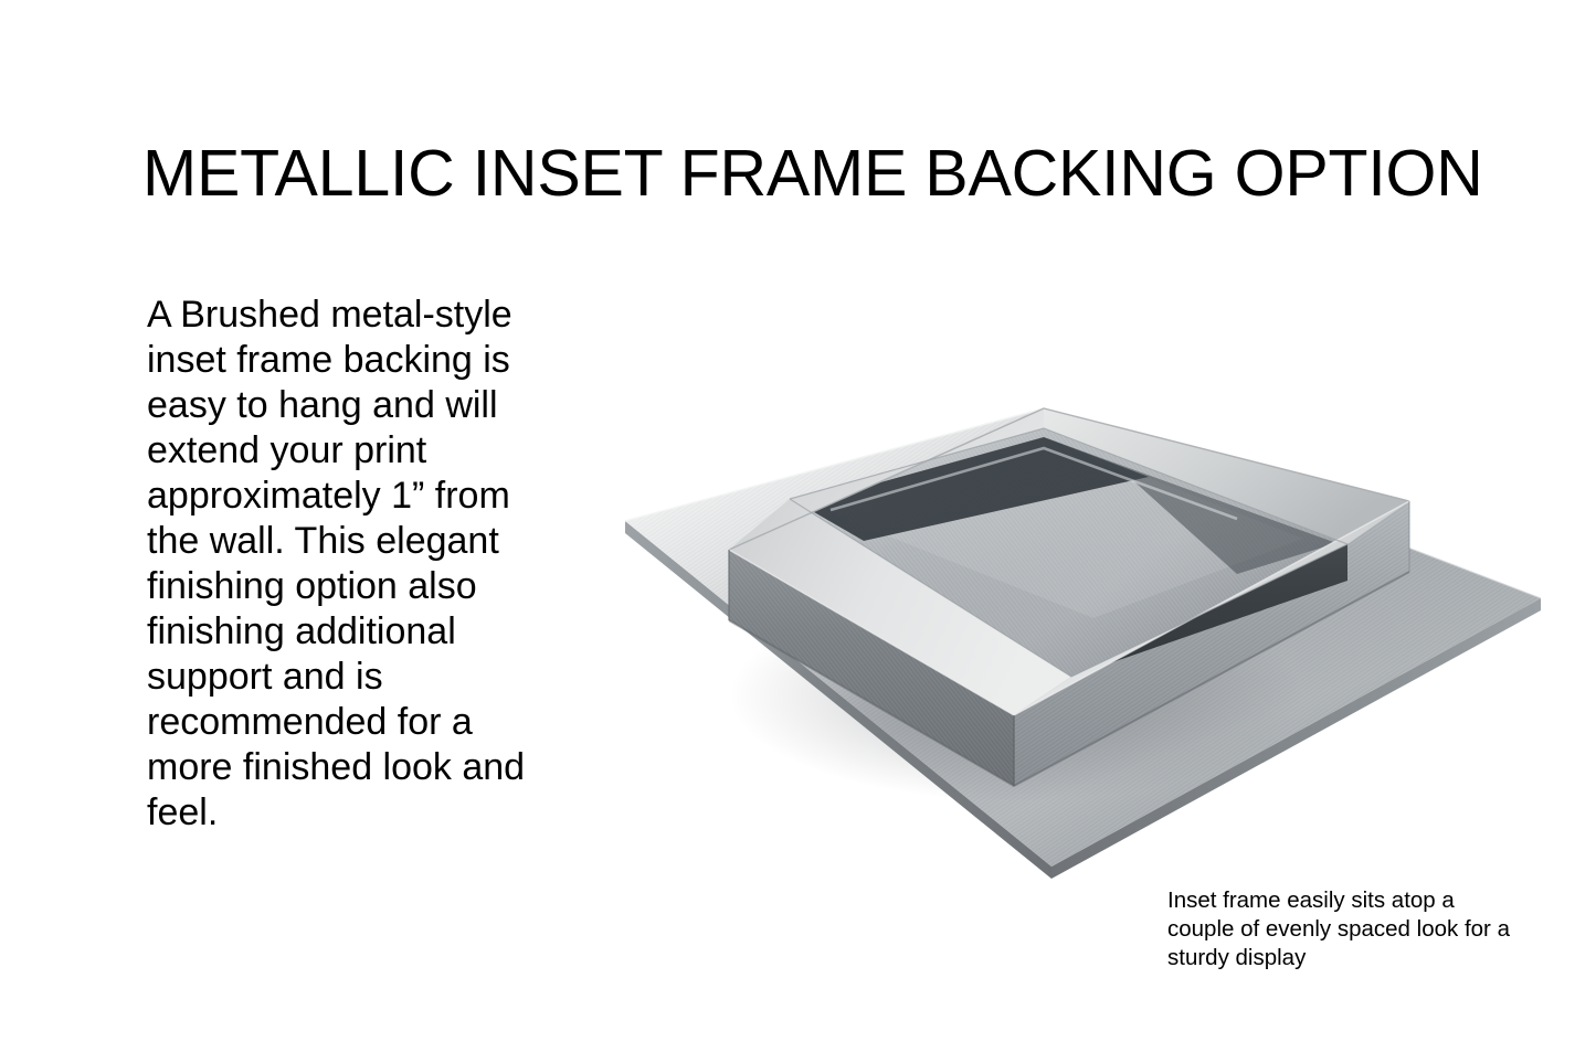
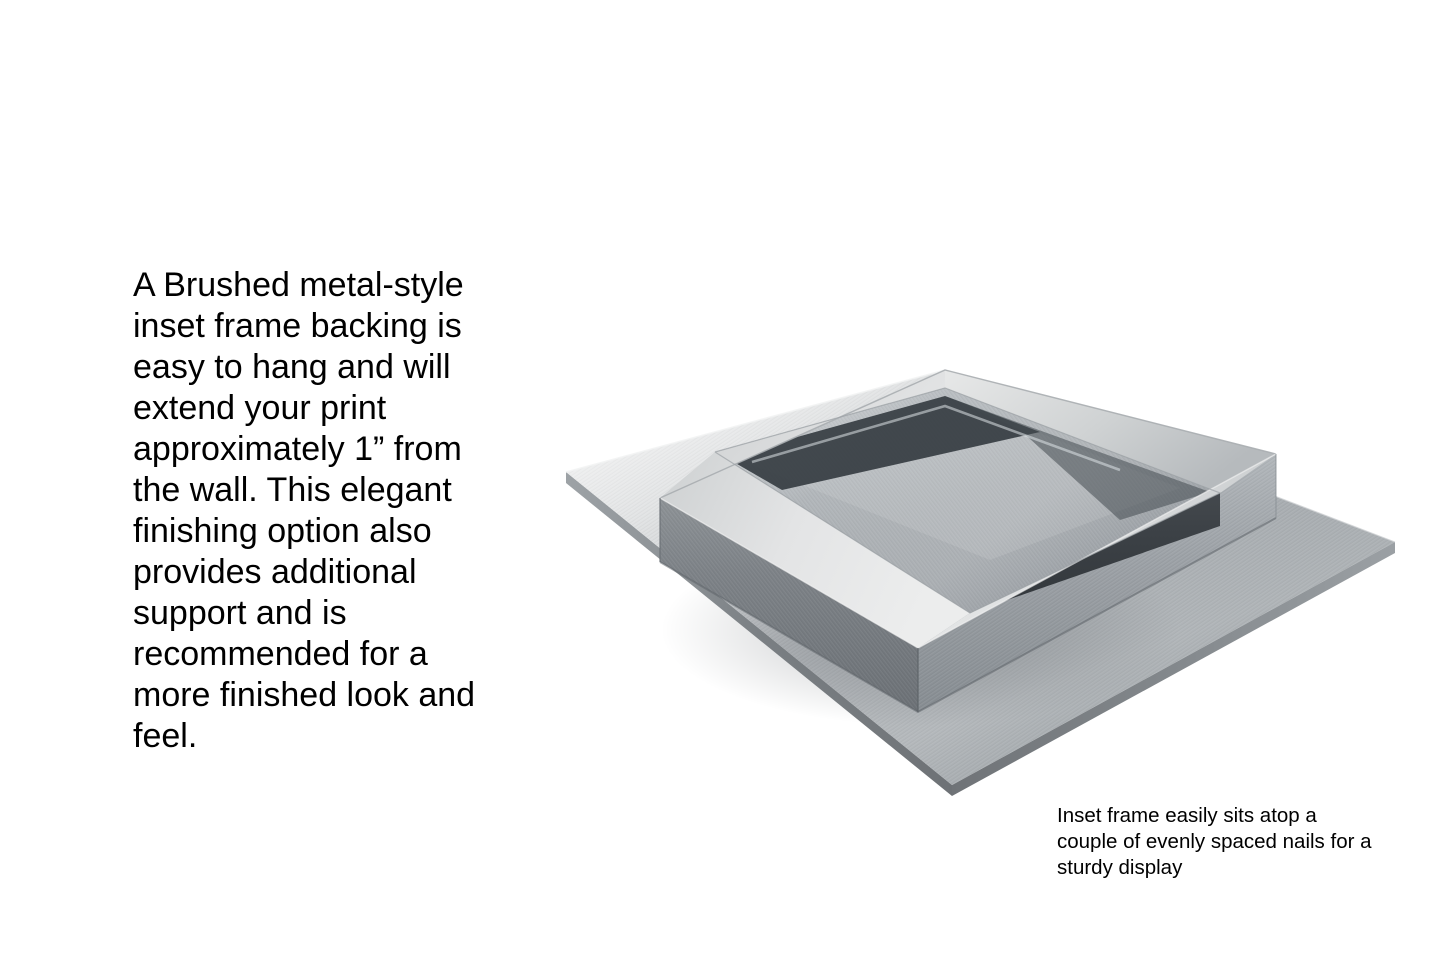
- METALLIC INSET FRAME BACKING OPTION
- A Brushed metal-style inset frame backing is easy to hang and will extend your print approximately 1” from the wall. This elegant finishing option also finishing additional support and is recommended for a more finished look and feel.
+ A Brushed metal-style inset frame backing is easy to hang and will extend your print approximately 1” from the wall. This elegant finishing option also provides additional support and is recommended for a more finished look and feel.
- Inset frame easily sits atop a couple of evenly spaced look for a sturdy display
+ Inset frame easily sits atop a couple of evenly spaced nails for a sturdy display
